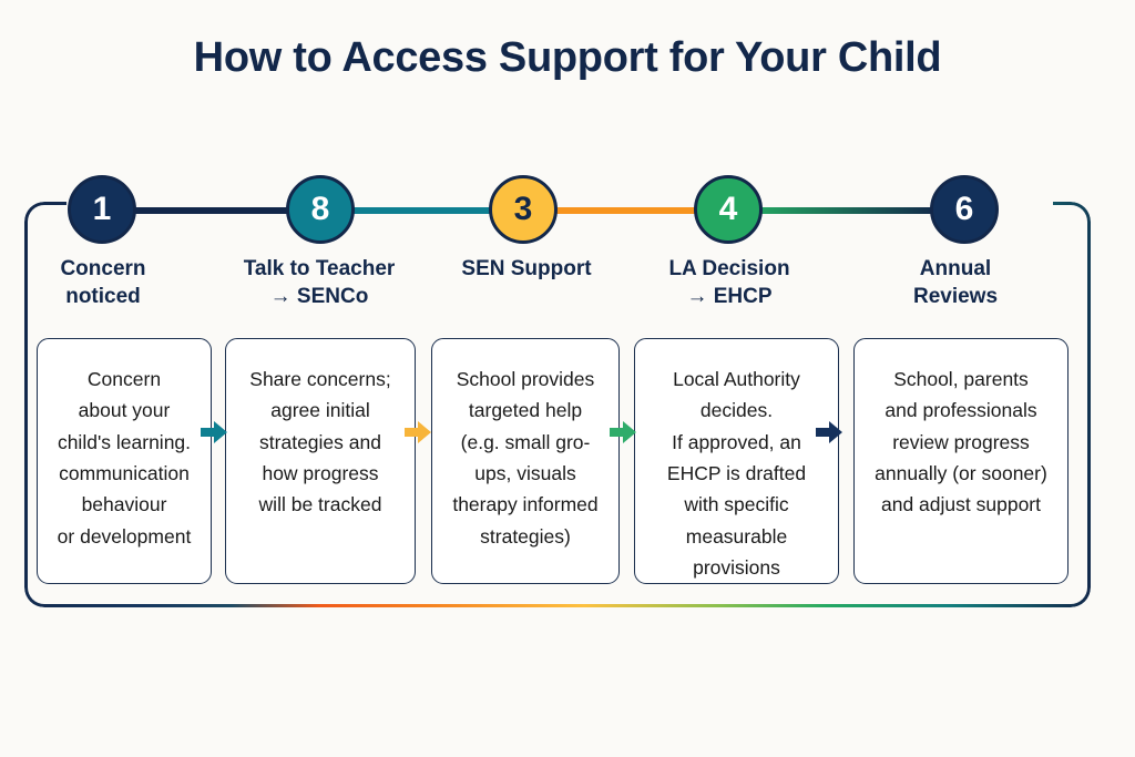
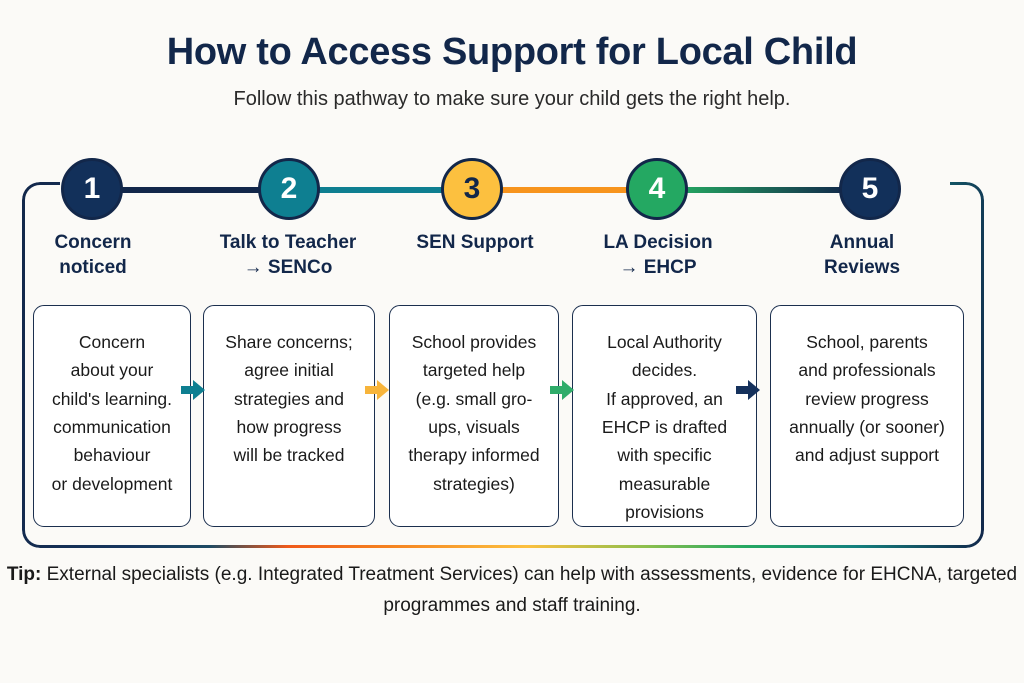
- How to Access Support for Your Child
+ How to Access Support for Local Child
+ Follow this pathway to make sure your child gets the right help.
  1
- 8
+ 2
  3
  4
- 6
+ 5
  Concern
  noticed
  Talk to Teacher
  → SENCo
  SEN Support
  LA Decision
  → EHCP
  Annual
  Reviews
  Concern
  about your
  child's learning.
  communication
  behaviour
  or development
  Share concerns;
  agree initial
  strategies and
  how progress
  will be tracked
  School provides
  targeted help
  (e.g. small gro-
  ups, visuals
  therapy informed
  strategies)
  Local Authority
  decides.
  If approved, an
  EHCP is drafted
  with specific
  measurable
  provisions
  School, parents
  and professionals
  review progress
  annually (or sooner)
  and adjust support
+ Tip: External specialists (e.g. Integrated Treatment Services) can help with assessments, evidence for EHCNA, targeted programmes and staff training.
